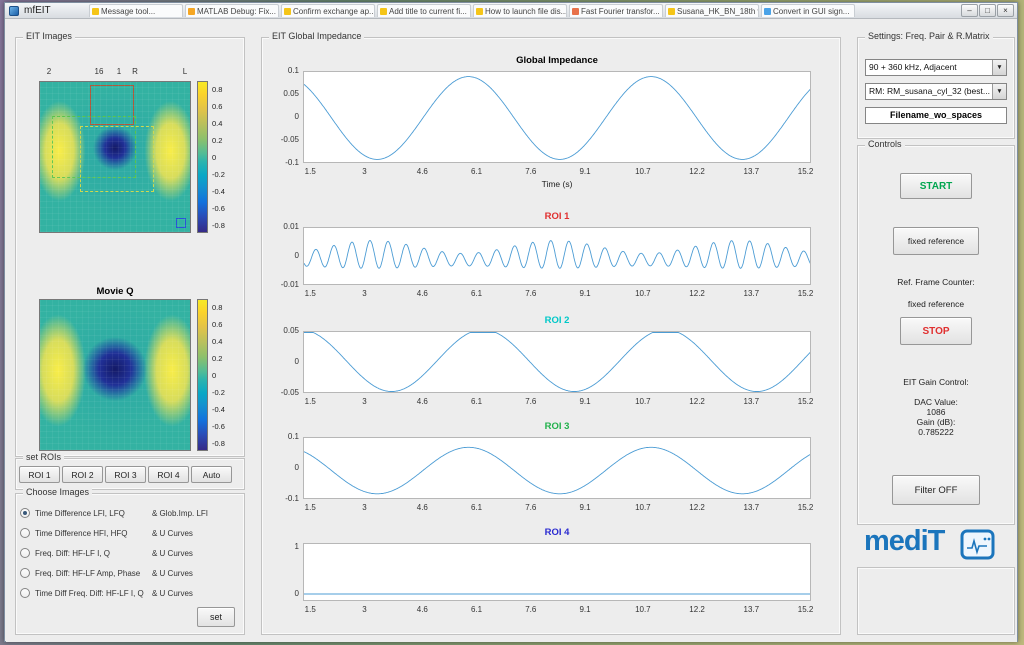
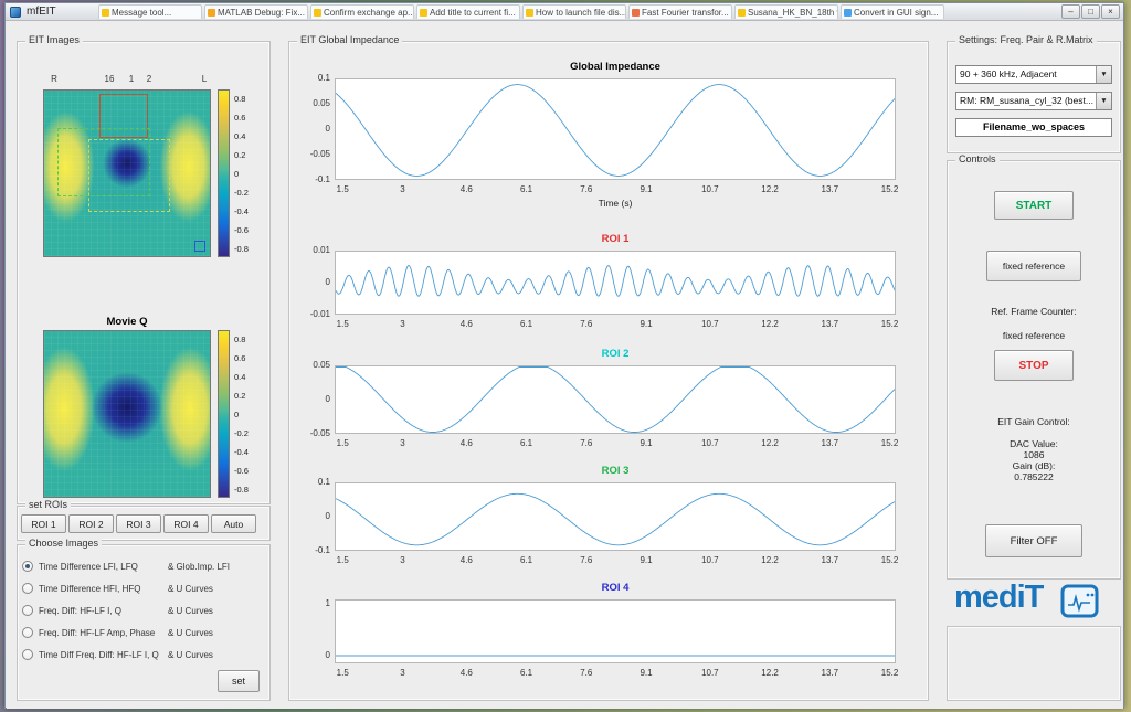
  mfEIT
  Message tool...
  MATLAB Debug: Fix...
  Confirm exchange ap..
  Add title to current fi...
  How to launch file dis..
  Fast Fourier transfor...
  Susana_HK_BN_18th
  Convert in GUI sign...
  –
  □
  ×
  EIT Images
  Movie Q
  set ROIs
  Choose Images
  set
  EIT Global Impedance
  Settings: Freq. Pair & R.Matrix
  90 + 360 kHz, Adjacent
  RM: RM_susana_cyl_32 (best...
  Filename_wo_spaces
  Controls
  START
  fixed reference
  Ref. Frame Counter:
  fixed reference
  STOP
  EIT Gain Control:
  DAC Value:
  1086
  Gain (dB):
  0.785222
  Filter OFF
  mediT
- 2
+ R
  16
  1
- R
+ 2
  L
  0.8
  0.6
  0.4
  0.2
  0
  -0.2
  -0.4
  -0.6
  -0.8
  0.8
  0.6
  0.4
  0.2
  0
  -0.2
  -0.4
  -0.6
  -0.8
  ROI 1
  ROI 2
  ROI 3
  ROI 4
  Auto
  Time Difference LFI, LFQ
  & Glob.Imp. LFI
  Time Difference HFI, HFQ
  & U Curves
  Freq. Diff: HF-LF I, Q
  & U Curves
  Freq. Diff: HF-LF Amp, Phase
  & U Curves
  Time Diff Freq. Diff: HF-LF I, Q
  & U Curves
  Global Impedance
  0.1
  0.05
  0
  -0.05
  -0.1
  1.5
  3
  4.6
  6.1
  7.6
  9.1
  10.7
  12.2
  13.7
  15.2
  Time (s)
  ROI 1
  0.01
  0
  -0.01
  1.5
  3
  4.6
  6.1
  7.6
  9.1
  10.7
  12.2
  13.7
  15.2
  ROI 2
  0.05
  0
  -0.05
  1.5
  3
  4.6
  6.1
  7.6
  9.1
  10.7
  12.2
  13.7
  15.2
  ROI 3
  0.1
  0
  -0.1
  1.5
  3
  4.6
  6.1
  7.6
  9.1
  10.7
  12.2
  13.7
  15.2
  ROI 4
  1
  0
  1.5
  3
  4.6
  6.1
  7.6
  9.1
  10.7
  12.2
  13.7
  15.2
